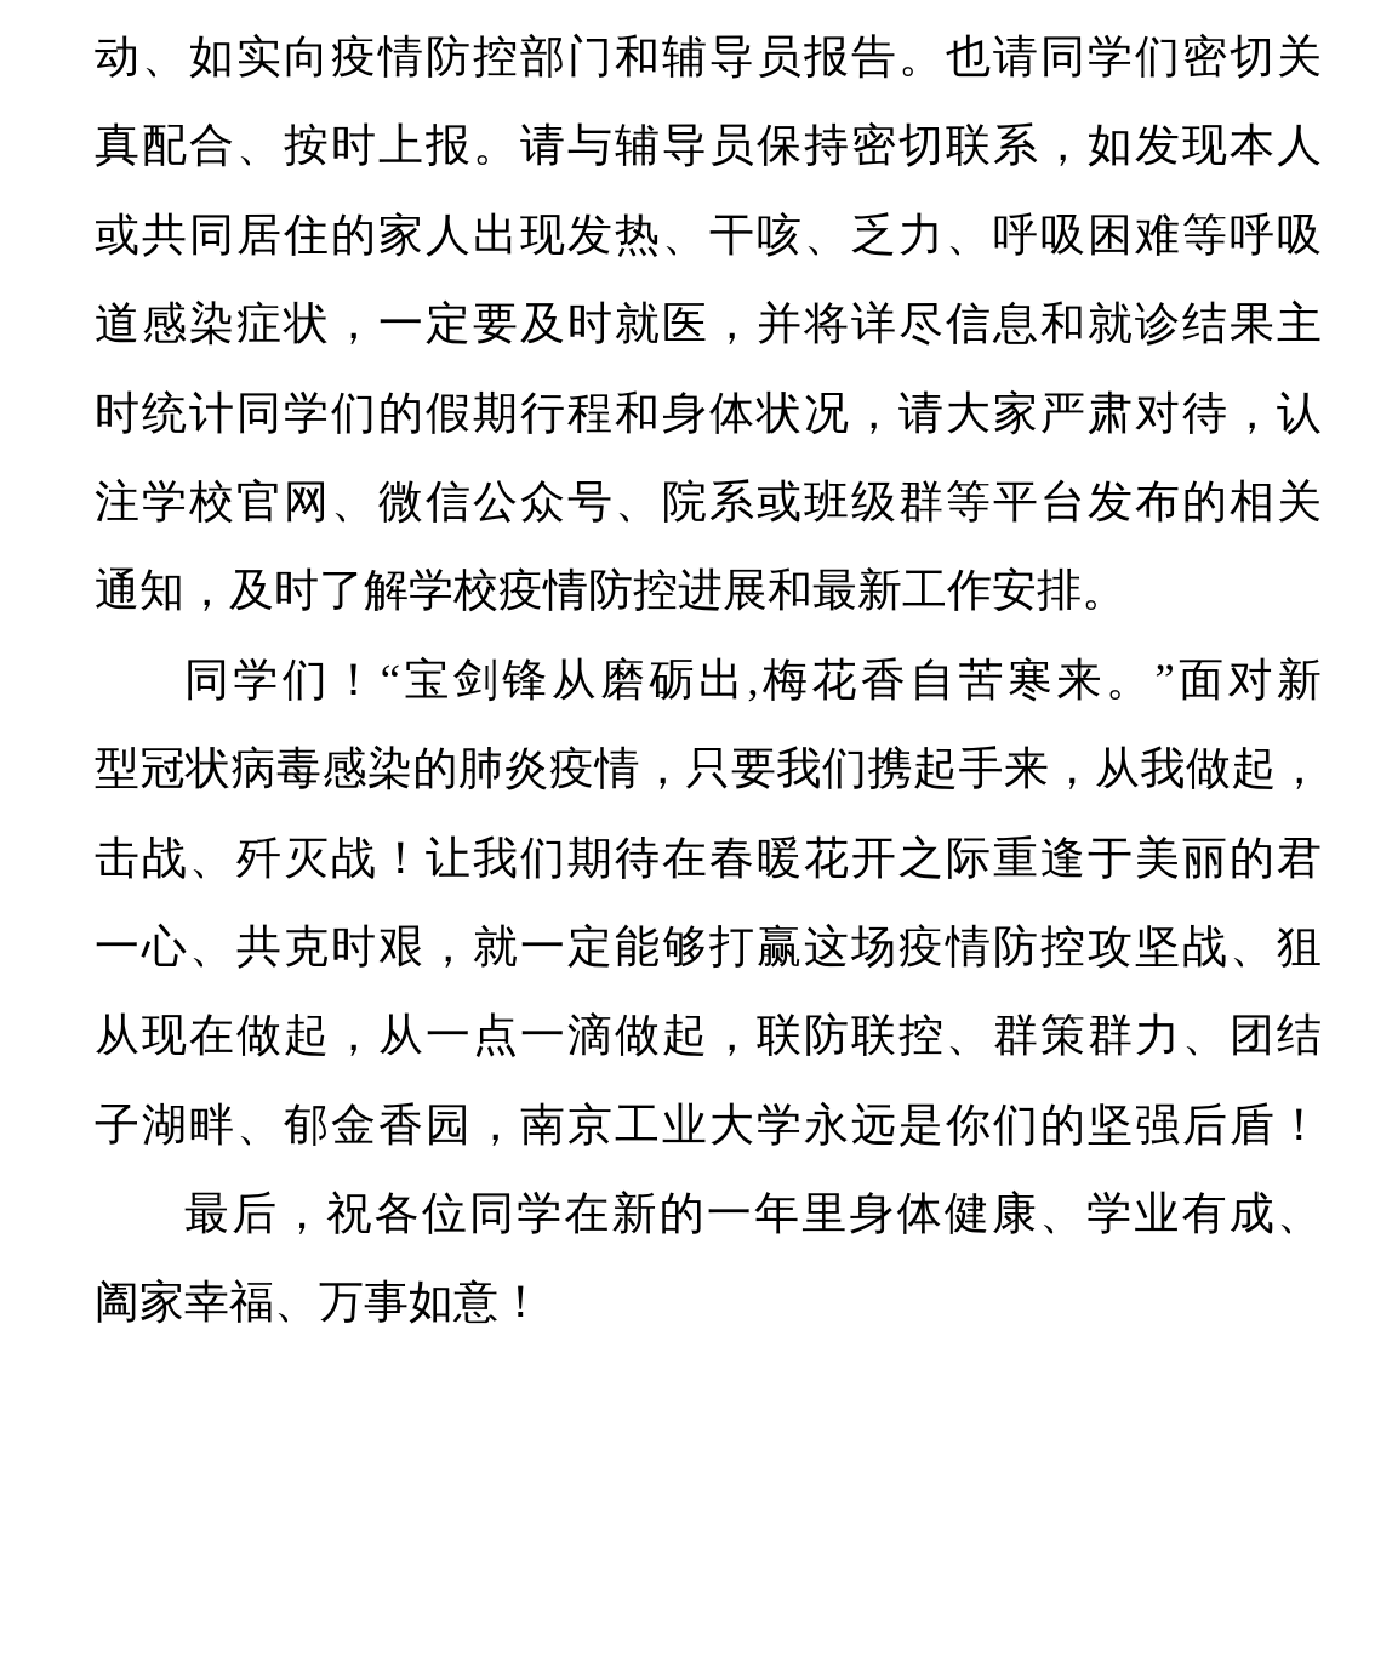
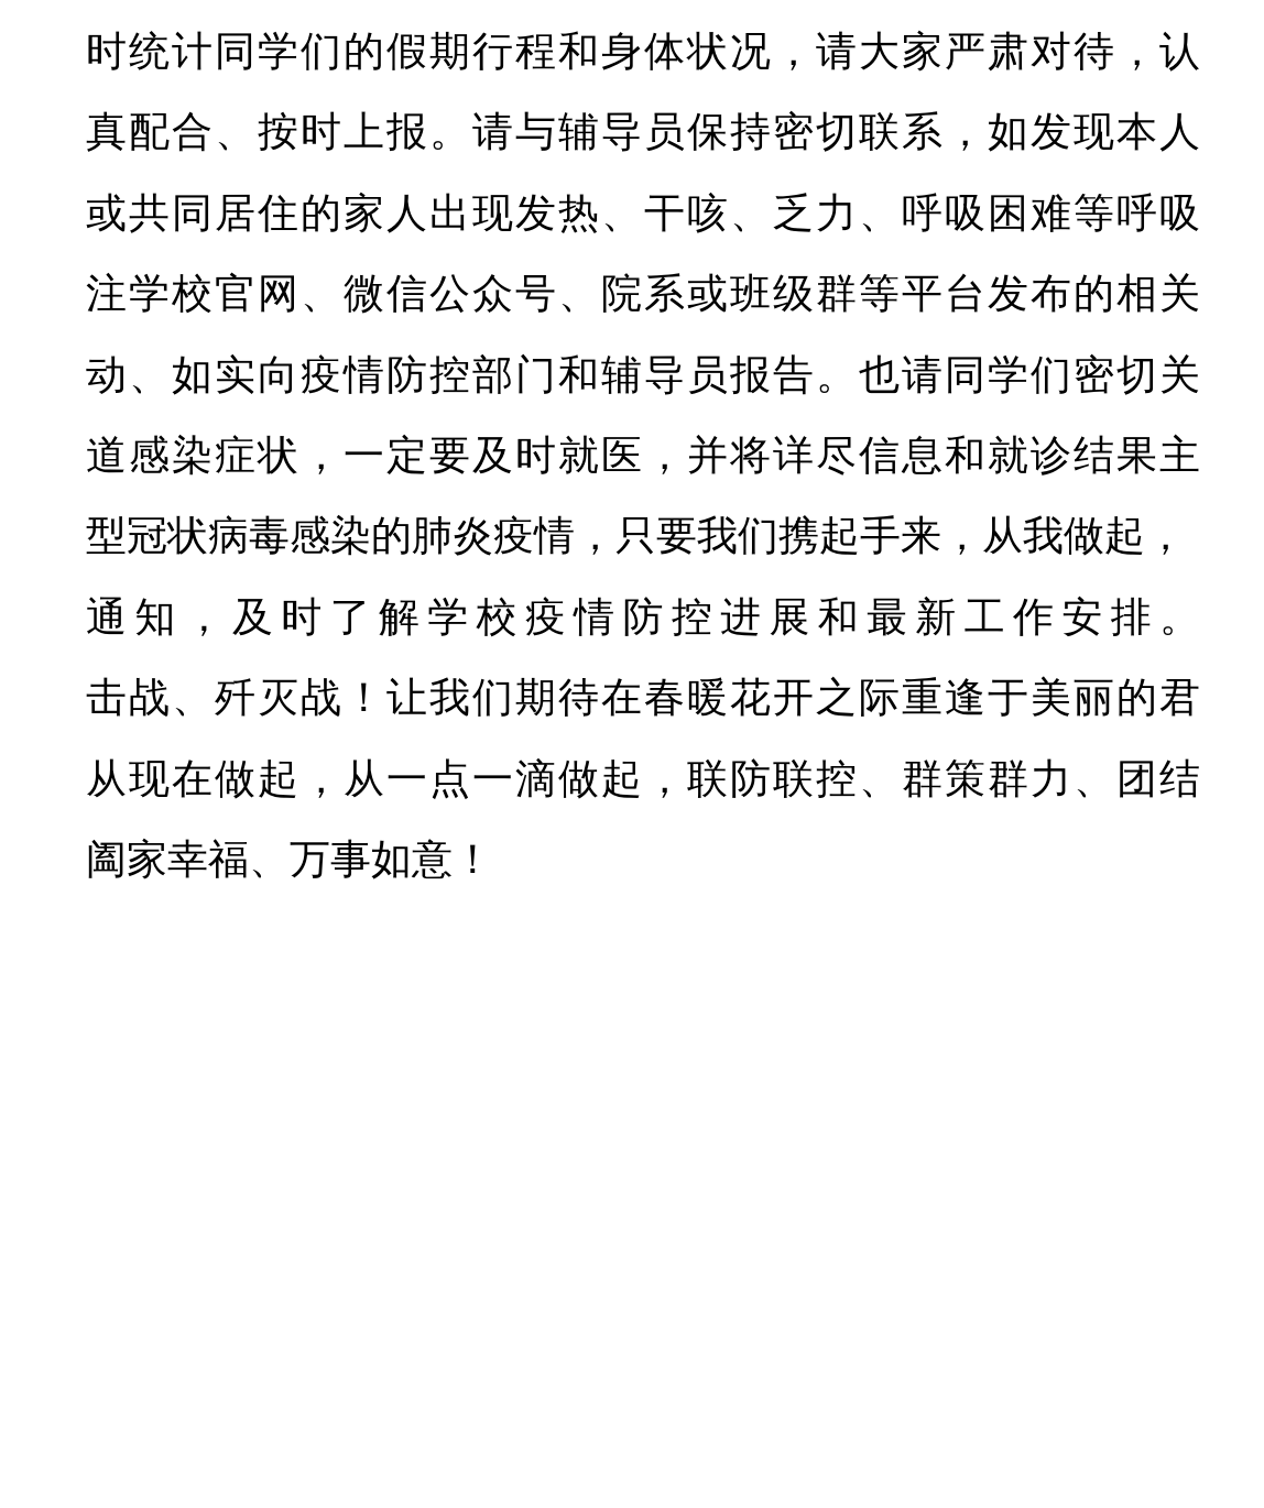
- 动、如实向疫情防控部门和辅导员报告。也请同学们密切关
+ 时统计同学们的假期行程和身体状况，请大家严肃对待，认
  真配合、按时上报。请与辅导员保持密切联系，如发现本人
  或共同居住的家人出现发热、干咳、乏力、呼吸困难等呼吸
- 道感染症状，一定要及时就医，并将详尽信息和就诊结果主
+ 注学校官网、微信公众号、院系或班级群等平台发布的相关
- 时统计同学们的假期行程和身体状况，请大家严肃对待，认
+ 动、如实向疫情防控部门和辅导员报告。也请同学们密切关
- 注学校官网、微信公众号、院系或班级群等平台发布的相关
+ 道感染症状，一定要及时就医，并将详尽信息和就诊结果主
- 通知，及时了解学校疫情防控进展和最新工作安排。
+ 型冠状病毒感染的肺炎疫情，只要我们携起手来，从我做起，
- 同学们！“宝剑锋从磨砺出,梅花香自苦寒来。”面对新
- 型冠状病毒感染的肺炎疫情，只要我们携起手来，从我做起，
+ 通知，及时了解学校疫情防控进展和最新工作安排。
  击战、歼灭战！让我们期待在春暖花开之际重逢于美丽的君
- 一心、共克时艰，就一定能够打赢这场疫情防控攻坚战、狙
  从现在做起，从一点一滴做起，联防联控、群策群力、团结
- 子湖畔、郁金香园，南京工业大学永远是你们的坚强后盾！
- 最后，祝各位同学在新的一年里身体健康、学业有成、
  阖家幸福、万事如意！
